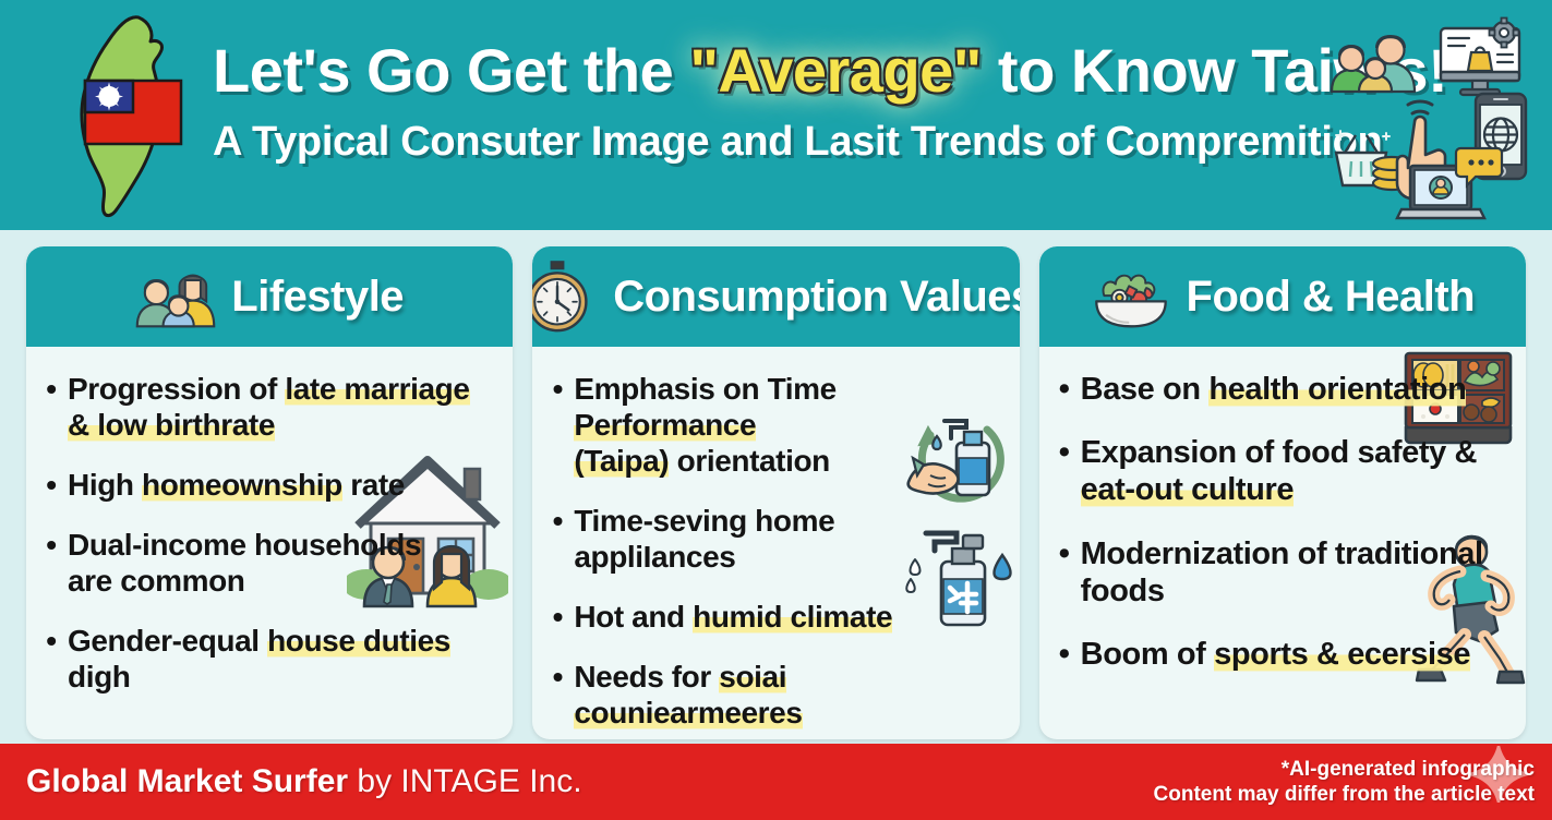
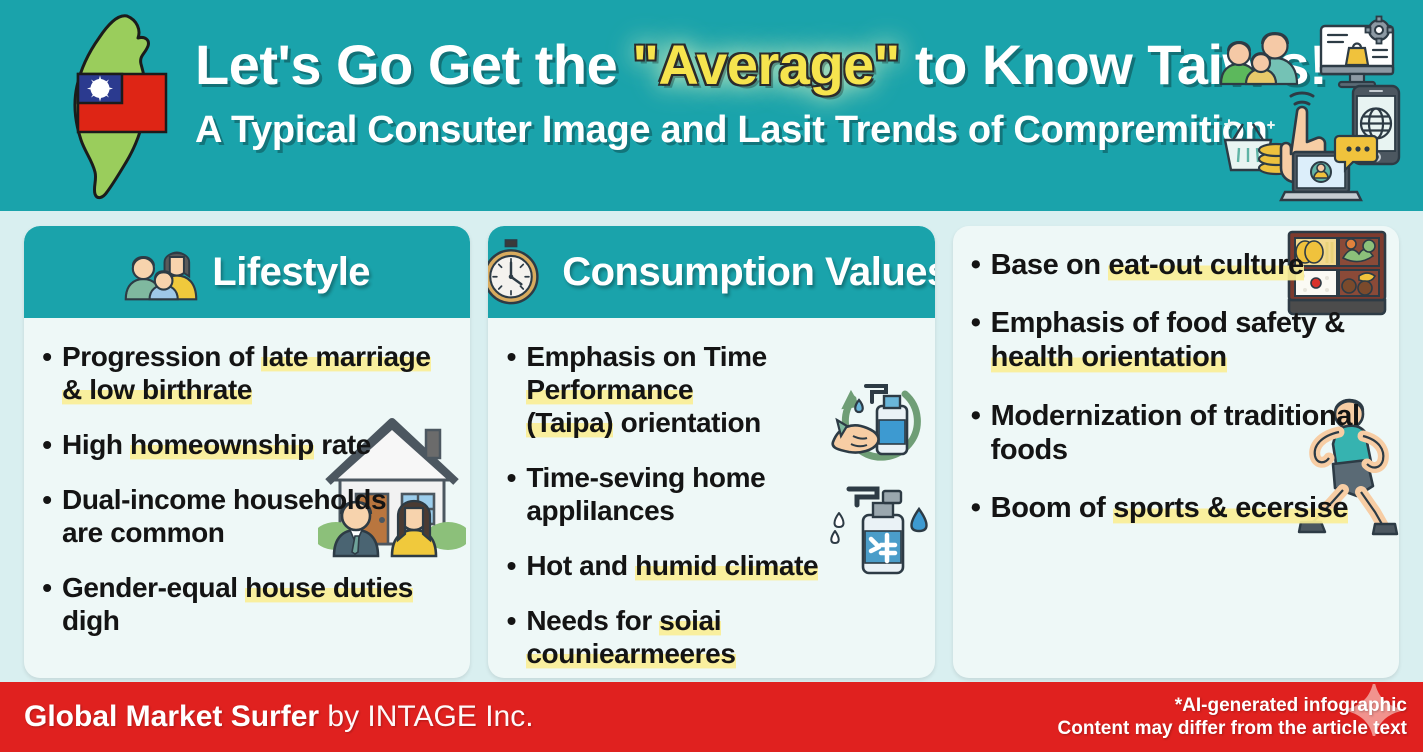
  Let's Go Get the "Average" to Know Tais!
  A Typical Consuter Image and Lasit Trends of Compremit
  Lifestyle
  •
  Progression of late marriage
  & low birthrate
  •
  High homeownship rate
  •
  Dual-income households
  are common
  •
  Gender-equal house duties digh
  Consumption Value
  •
  Emphasis on Time Performance
  (Taipa) orientation
  •
  Time-seving home
  appliIances
  •
  Hot and humid climate
  •
  Needs for soiai couniearmeeres
- Food & Health
  •
- Base on health orientation
+ Base on eat-out culture
  •
- Expansion of food safety &
+ Emphasis of food safety &
- eat-out culture
+ health orientation
  •
  Modernization of traditional
  foods
  •
  Boom of sports & ecersise
  Global Market Surfer by INTAGE Inc.
  *AI-generated infographic
  Content may differ from the article text
